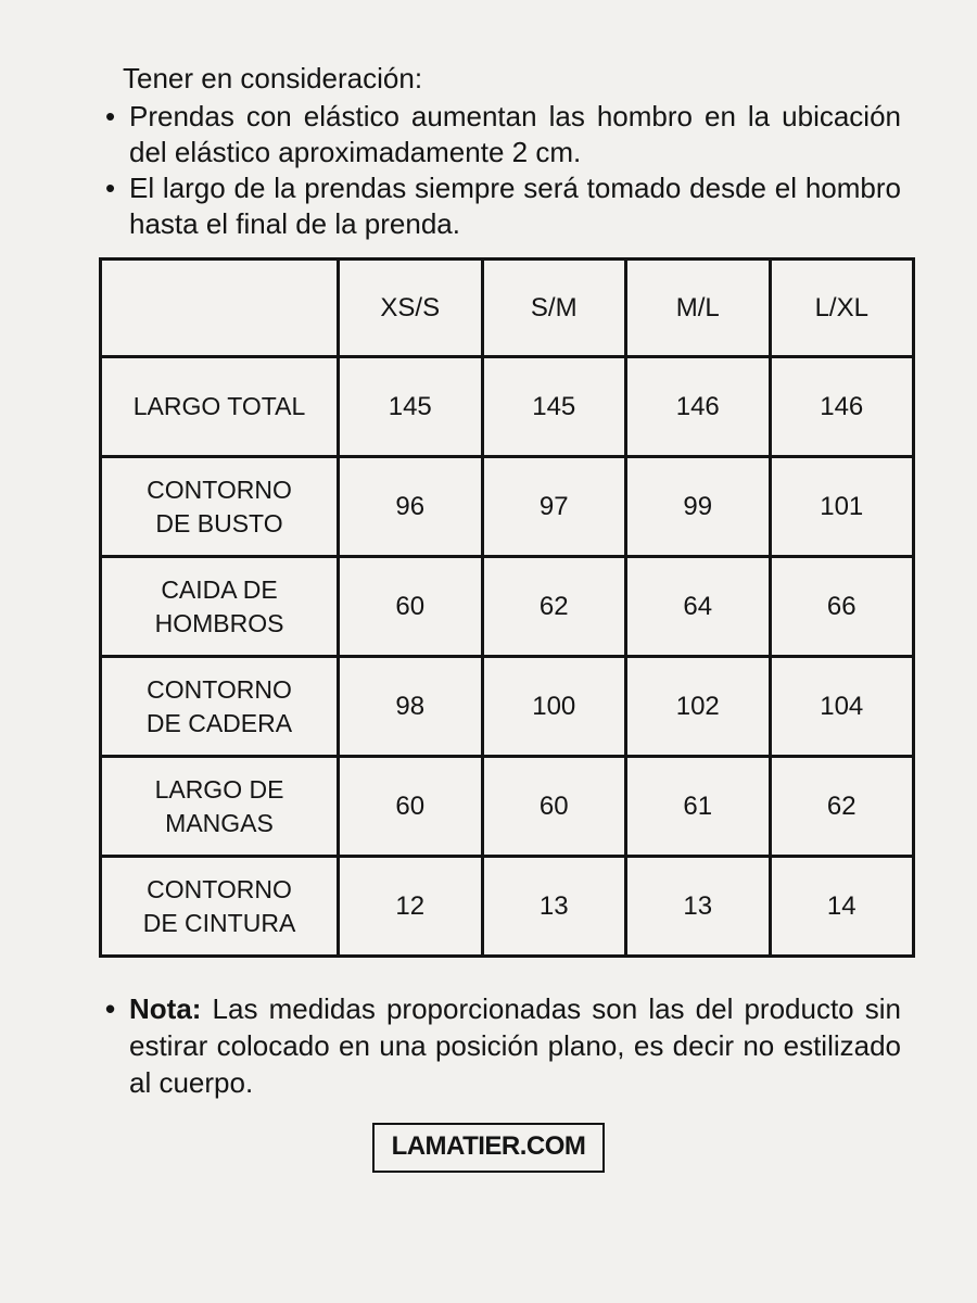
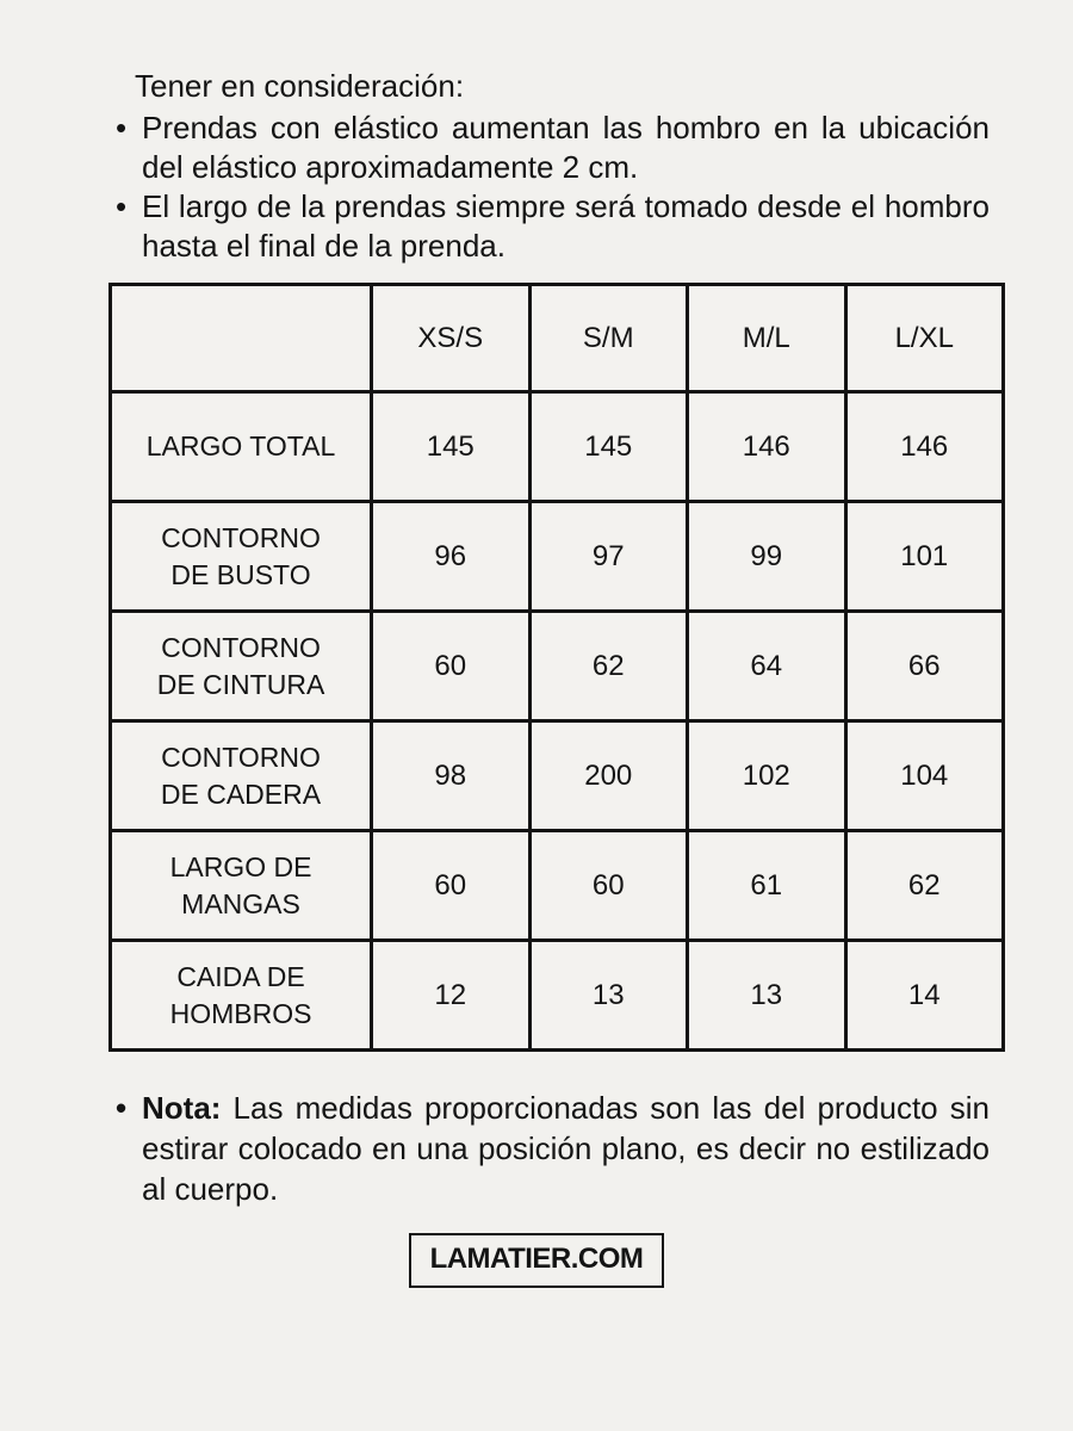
  Tener en consideración:
  Prendas con elástico aumentan las hombro en la ubicación del elástico aproximadamente 2 cm.
  El largo de la prendas siempre será tomado desde el hombro hasta el final de la prenda.
  	XS/S	S/M	M/L	L/XL
  LARGO TOTAL	145	145	146	146
  CONTORNO DE BUSTO	96	97	99	101
- CAIDA DE HOMBROS	60	62	64	66
+ CONTORNO DE CINTURA	60	62	64	66
- CONTORNO DE CADERA	98	100	102	104
+ CONTORNO DE CADERA	98	200	102	104
  LARGO DE MANGAS	60	60	61	62
- CONTORNO DE CINTURA	12	13	13	14
+ CAIDA DE HOMBROS	12	13	13	14
  Nota: Las medidas proporcionadas son las del producto sin estirar colocado en una posición plano, es decir no estilizado al cuerpo.
  LAMATIER.COM
